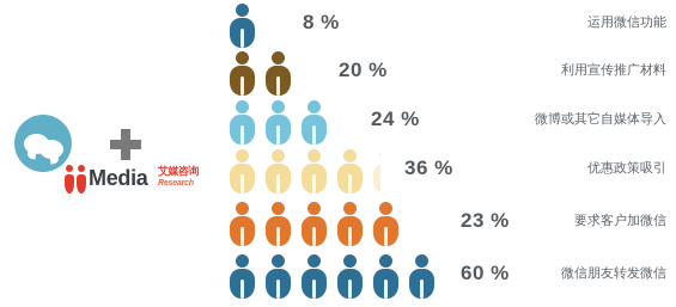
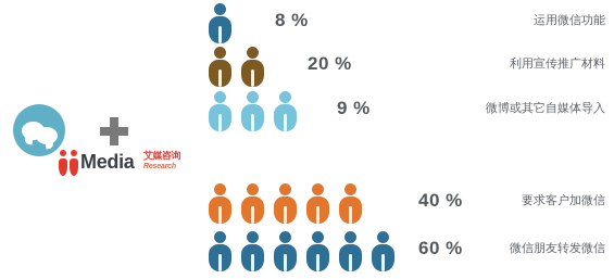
  Media
  艾媒咨询
  8 %
  运用微信功能
  20 %
  利用宣传推广材料
- 24 %
+ 9 %
  微博或其它自媒体导入
- 36 %
- 优惠政策吸引
- 23 %
+ 40 %
  要求客户加微信
  60 %
  微信朋友转发微信
